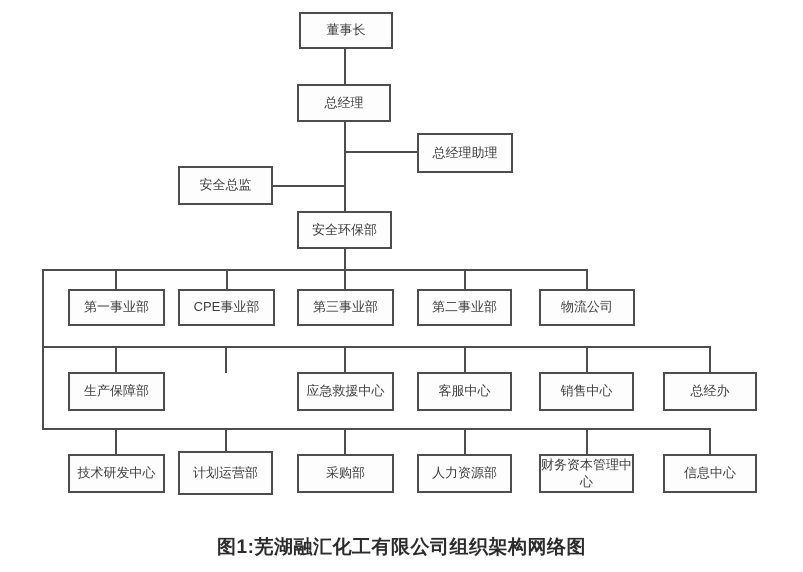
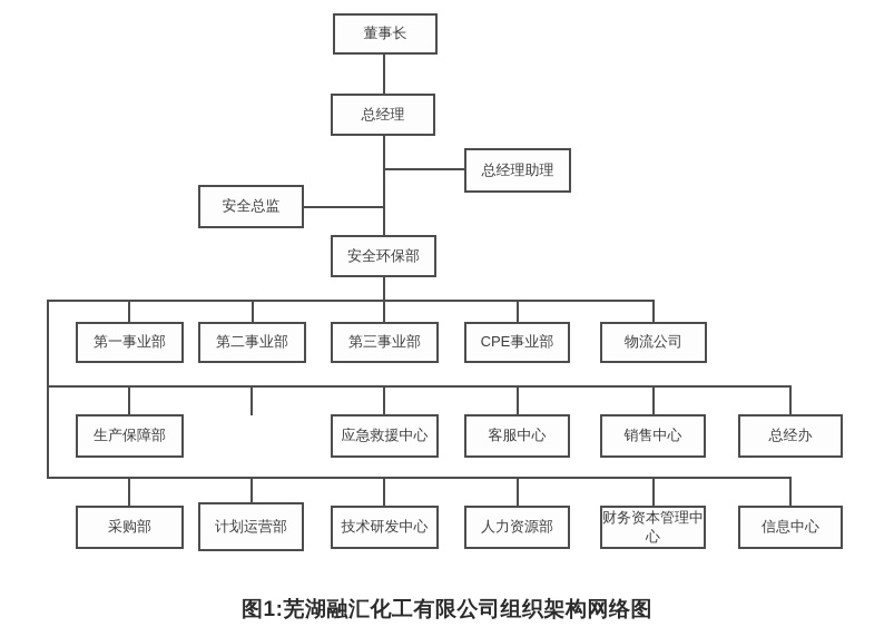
  董事长
  总经理
  总经理助理
  安全总监
  安全环保部
  第一事业部
- CPE事业部
+ 第二事业部
  第三事业部
- 第二事业部
+ CPE事业部
  物流公司
  生产保障部
  应急救援中心
  客服中心
  销售中心
  总经办
- 技术研发中心
+ 采购部
  计划运营部
- 采购部
+ 技术研发中心
  人力资源部
  财务资本管理中心
  信息中心
  图1:芜湖融汇化工有限公司组织架构网络图
